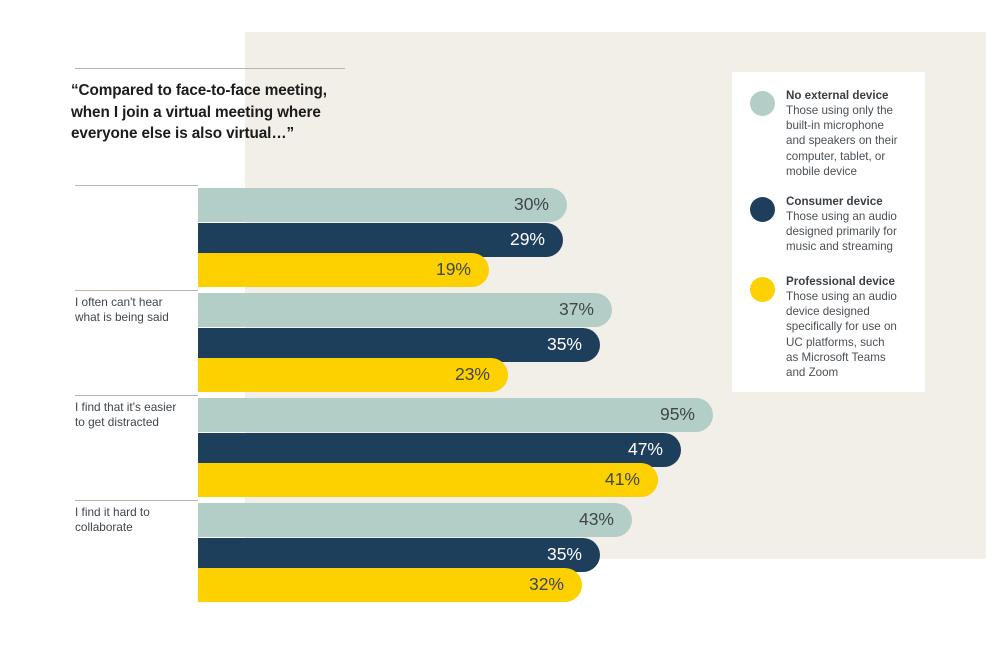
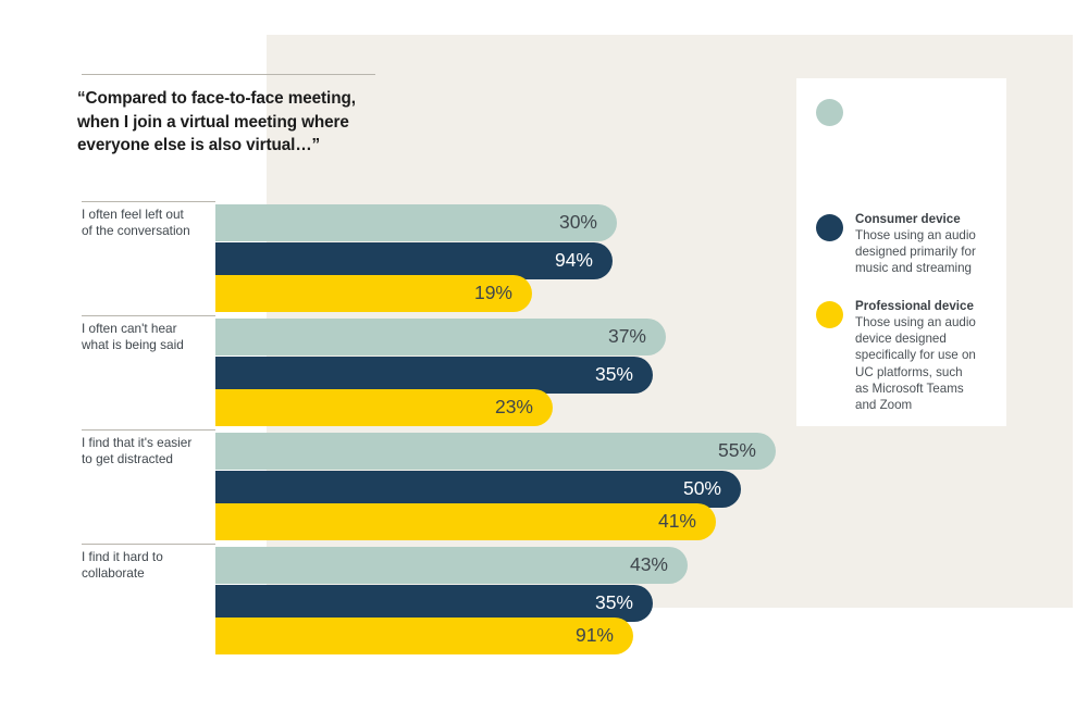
  “Compared to face-to-face meeting,
  when I join a virtual meeting where
  everyone else is also virtual…”
- No external device
- Those using only the
- built-in microphone
- and speakers on their
- computer, tablet, or
- mobile device
  Consumer device
  Those using an audio
  designed primarily for
  music and streaming
  Professional device
  Those using an audio
  device designed
  specifically for use on
  UC platforms, such
  as Microsoft Teams
  and Zoom
+ I often feel left out
+ of the conversation
  30%
- 29%
+ 94%
  19%
  I often can't hear
  what is being said
  37%
  35%
  23%
  I find that it's easier
  to get distracted
- 95%
+ 55%
- 47%
+ 50%
  41%
  I find it hard to
  collaborate
  43%
  35%
- 32%
+ 91%
